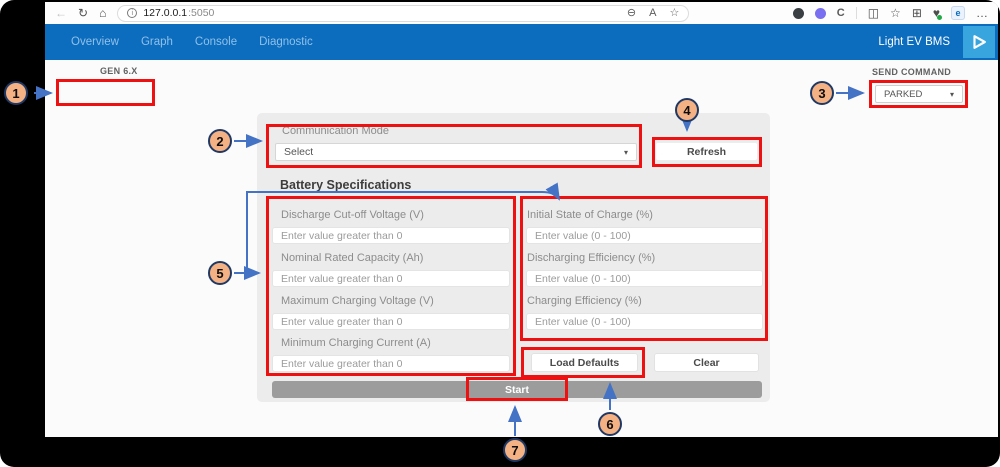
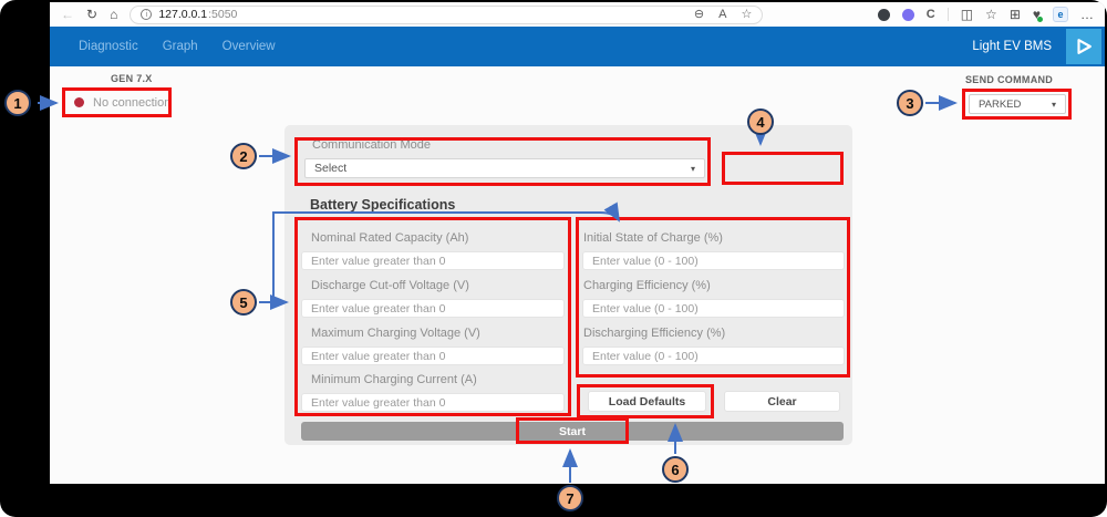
  ←
  ↻
  ⌂
  127.0.0.1
  :5050
  ⊖
  A
  ☆
  C
  ◫
  ☆
  ⊞
  ♥
  e
  …
- Overview
+ Diagnostic
  Graph
- Console
- Diagnostic
+ Overview
  Light EV BMS
- GEN 6.X
+ GEN 7.X
+ No connection
  SEND COMMAND
  PARKED
  ▾
  Communication Mode
  Select
  ▾
- Refresh
  Battery Specifications
- Discharge Cut-off Voltage (V)
+ Nominal Rated Capacity (Ah)
  Enter value greater than 0
- Nominal Rated Capacity (Ah)
+ Discharge Cut-off Voltage (V)
  Enter value greater than 0
  Maximum Charging Voltage (V)
  Enter value greater than 0
  Minimum Charging Current (A)
  Enter value greater than 0
  Initial State of Charge (%)
  Enter value (0 - 100)
- Discharging Efficiency (%)
+ Charging Efficiency (%)
  Enter value (0 - 100)
- Charging Efficiency (%)
+ Discharging Efficiency (%)
  Enter value (0 - 100)
  Load Defaults
  Clear
  Start
  1
  2
  3
  4
  5
  6
  7
